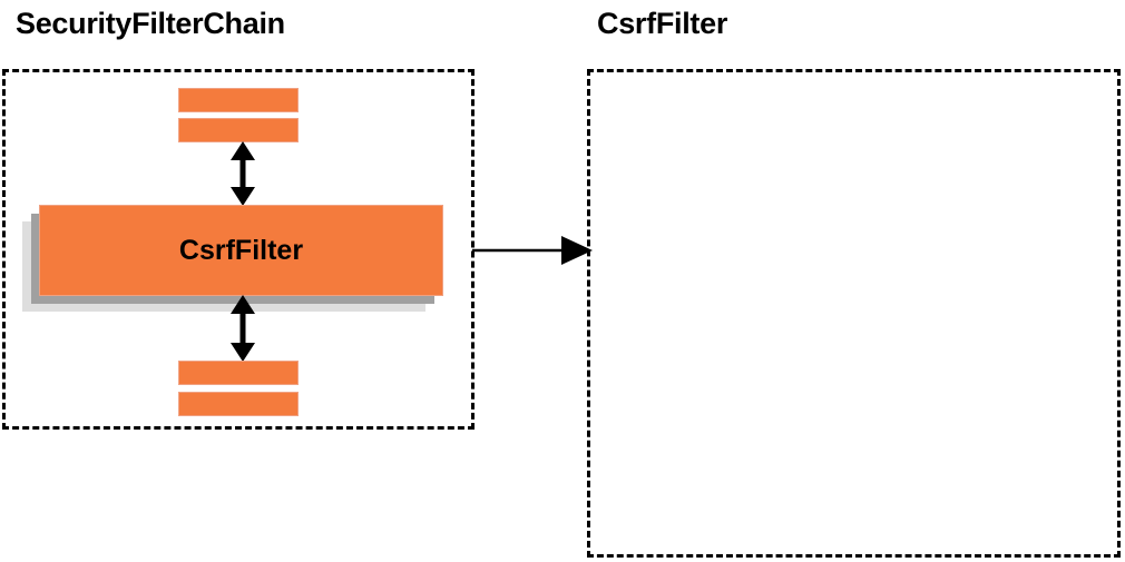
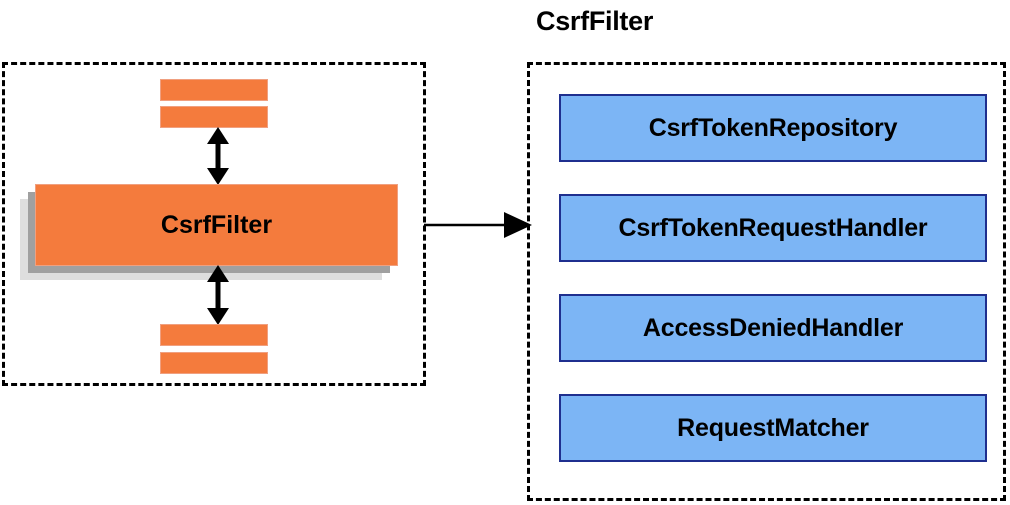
- SecurityFilterChain
  CsrfFilter
  CsrfFilter
+ CsrfTokenRepository
+ CsrfTokenRequestHandler
+ AccessDeniedHandler
+ RequestMatcher
